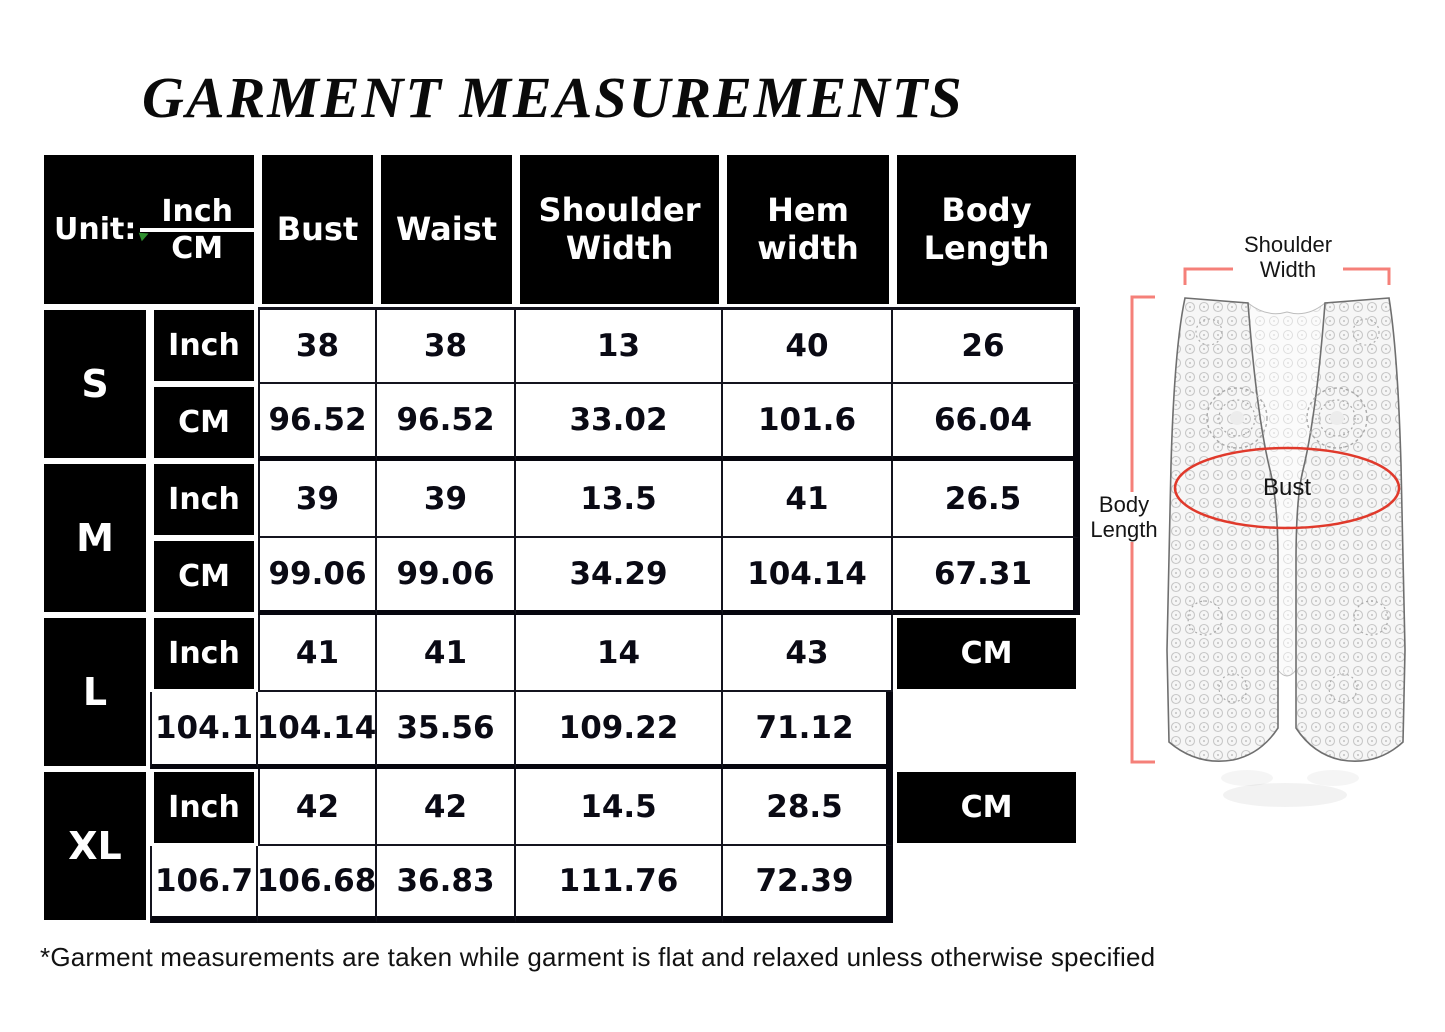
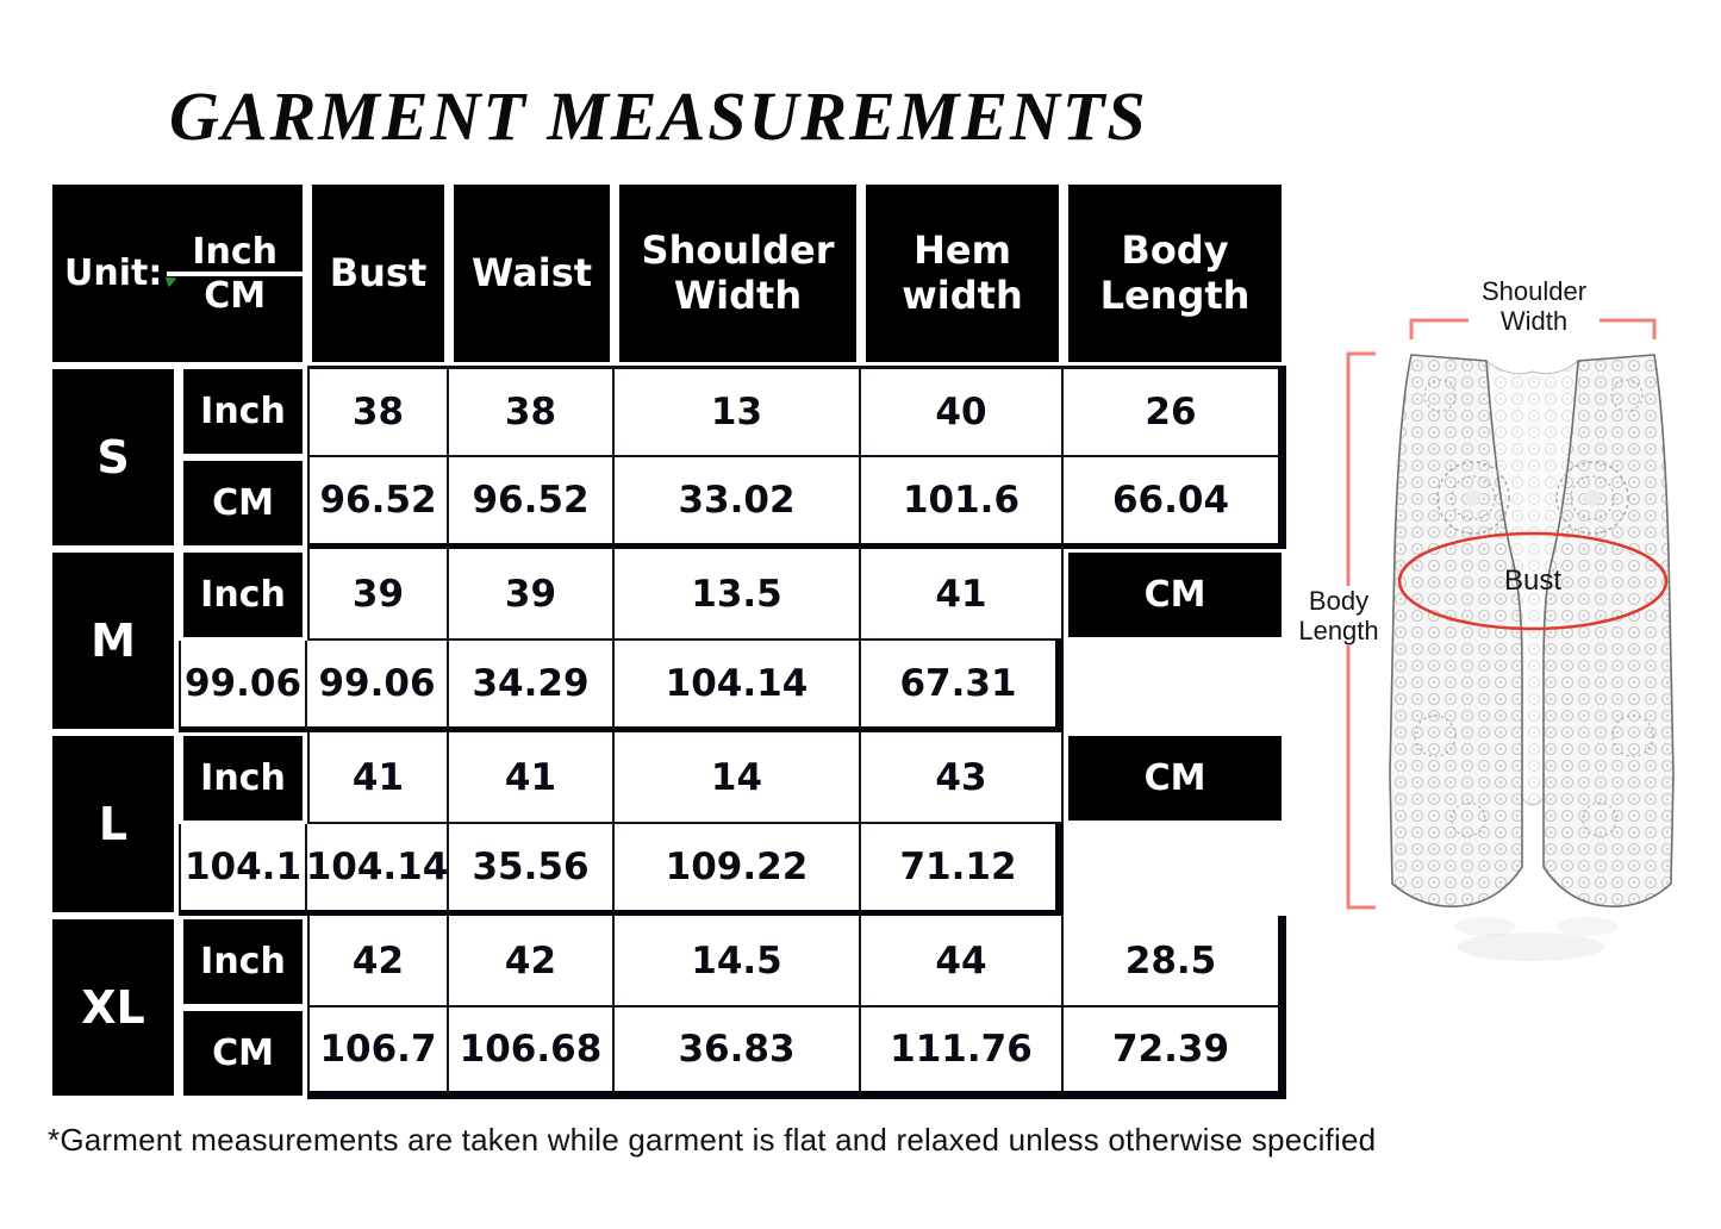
  GARMENT MEASUREMENTS
  Unit:
  Inch
  CM
  Bust
  Waist
  Shoulder Width
  Hem width
  Body Length
  S
  Inch
  38
  38
  13
  40
  26
  CM
  96.52
  96.52
  33.02
  101.6
  66.04
  M
  Inch
  39
  39
  13.5
  41
- 26.5
  CM
  99.06
  99.06
  34.29
  104.14
  67.31
  L
  Inch
  41
  41
  14
  43
  CM
  104.1
  104.14
  35.56
  109.22
  71.12
  XL
  Inch
  42
  42
  14.5
+ 44
  28.5
  CM
  106.7
  106.68
  36.83
  111.76
  72.39
  Shoulder Width
  Body Length
  Bust
  *Garment measurements are taken while garment is flat and relaxed unless otherwise specified
